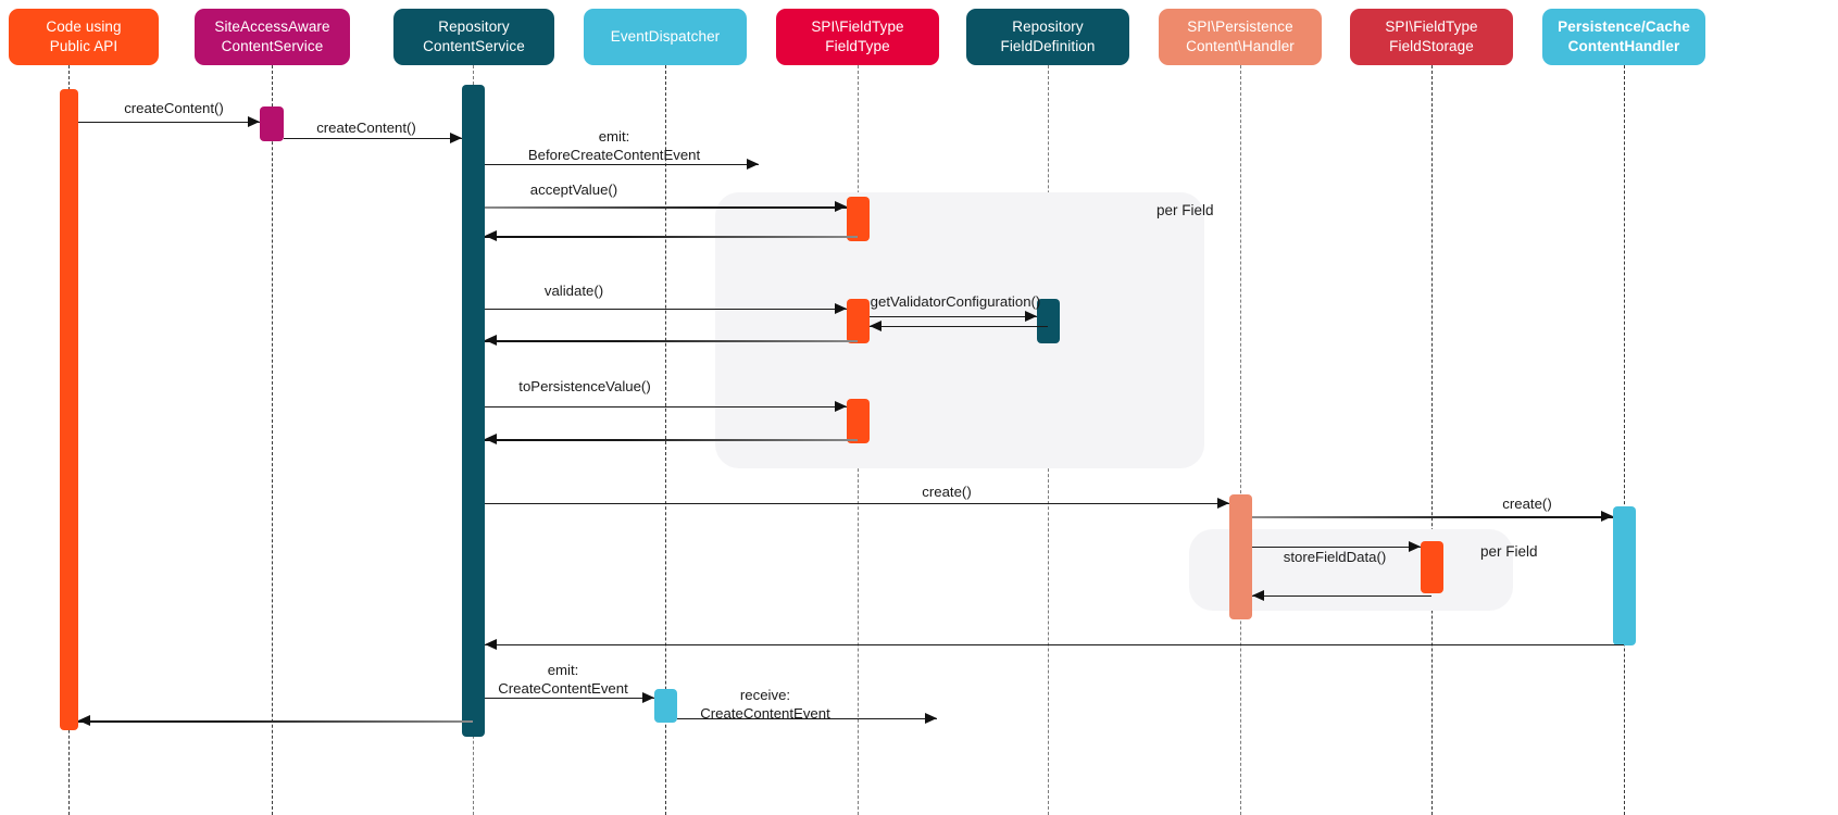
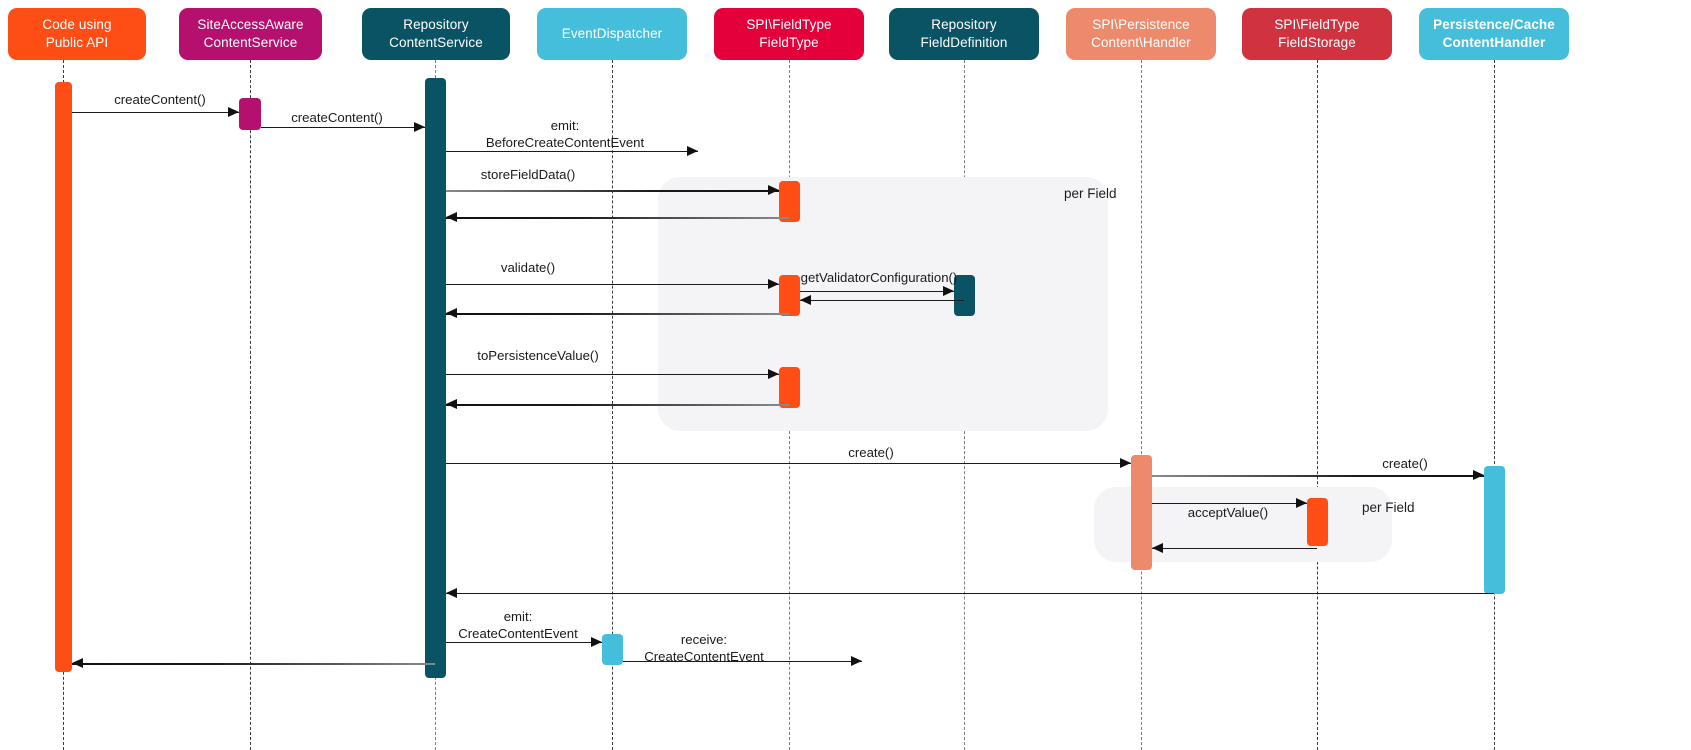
  Code using
  Public API
  SiteAccessAware
  ContentService
  Repository
  ContentService
  EventDispatcher
  SPI\FieldType
  FieldType
  Repository
  FieldDefinition
  SPI\Persistence
  Content\Handler
  SPI\FieldType
  FieldStorage
  Persistence/Cache
  ContentHandler
  per Field
  per Field
  createContent()
  createContent()
  emit:
  BeforeCreateContentEvent
- acceptValue()
+ storeFieldData()
  validate()
  getValidatorConfiguration()
  toPersistenceValue()
  create()
  create()
- storeFieldData()
+ acceptValue()
  emit:
  CreateContentEvent
  receive:
  CreateContentEvent
